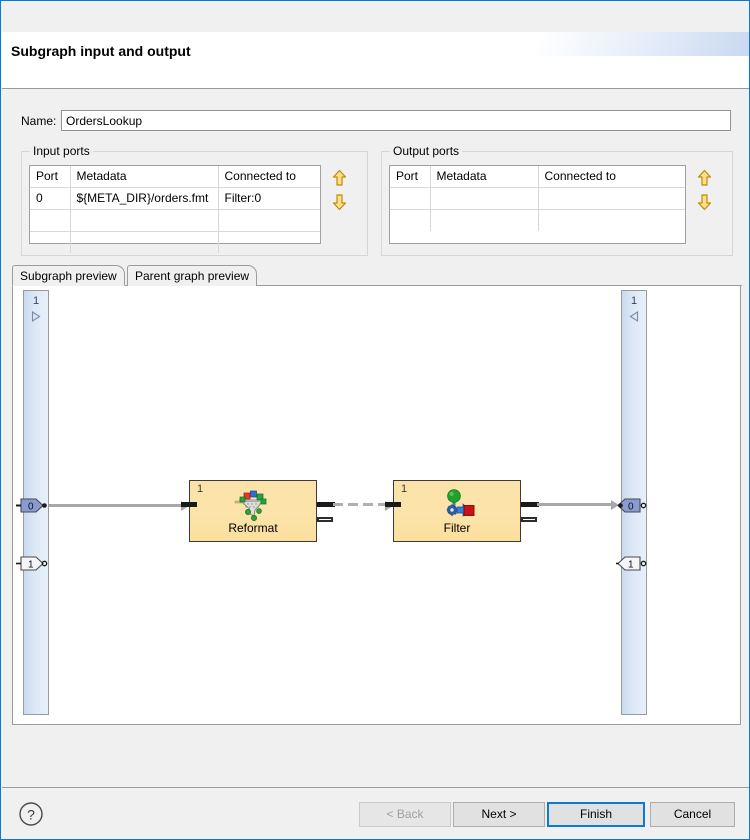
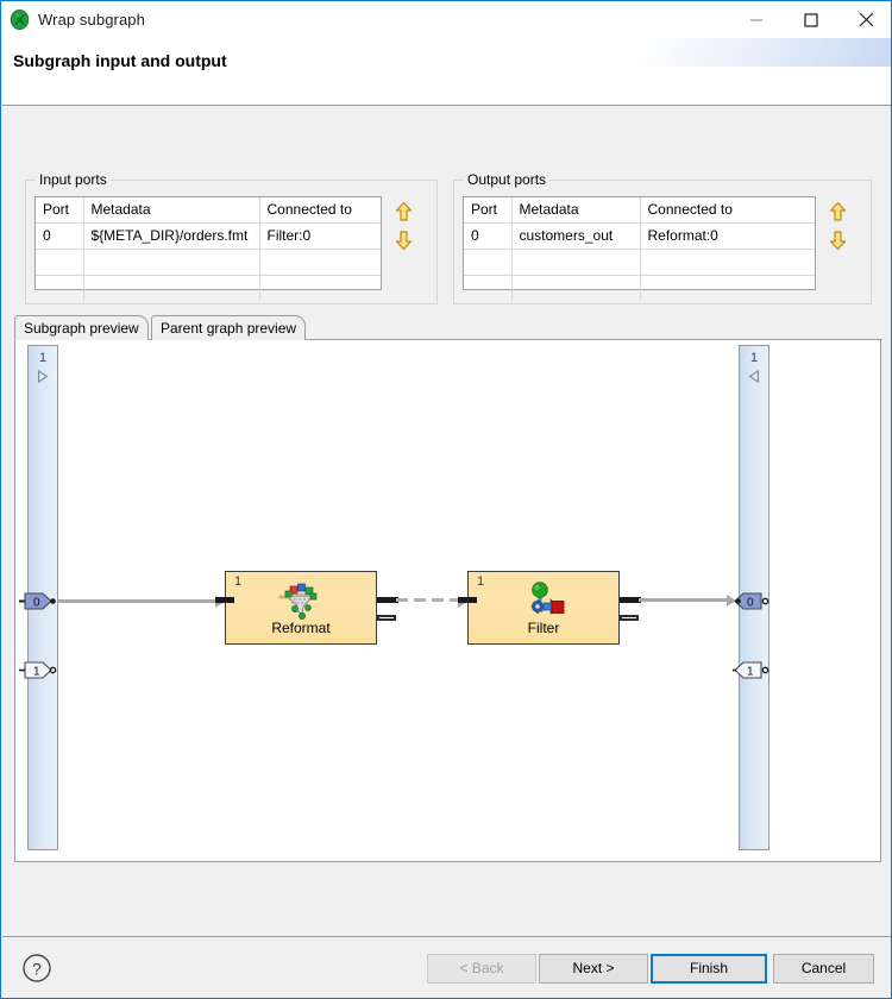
+ Wrap subgraph
  Subgraph input and output
- Name:
- OrdersLookup
  Input ports
  Port	Metadata	Connected to
  0	${META_DIR}/orders.fmt	Filter:0
  Output ports
  Port	Metadata	Connected to
+ 0	customers_out	Reformat:0
  Parent graph preview
  Subgraph preview
  1
  0
  1
  1
  Reformat
  1
  Filter
  1
  0
  1
  ?
  < Back
  Next >
  Finish
  Cancel
